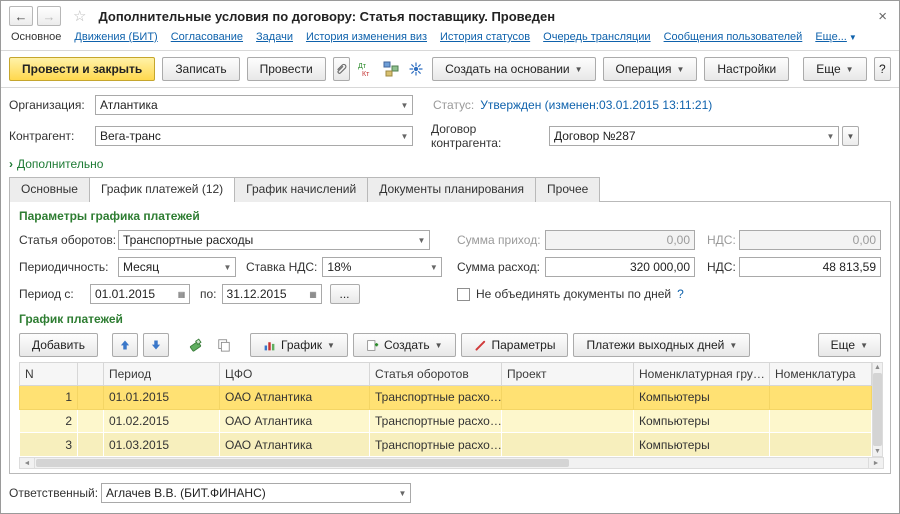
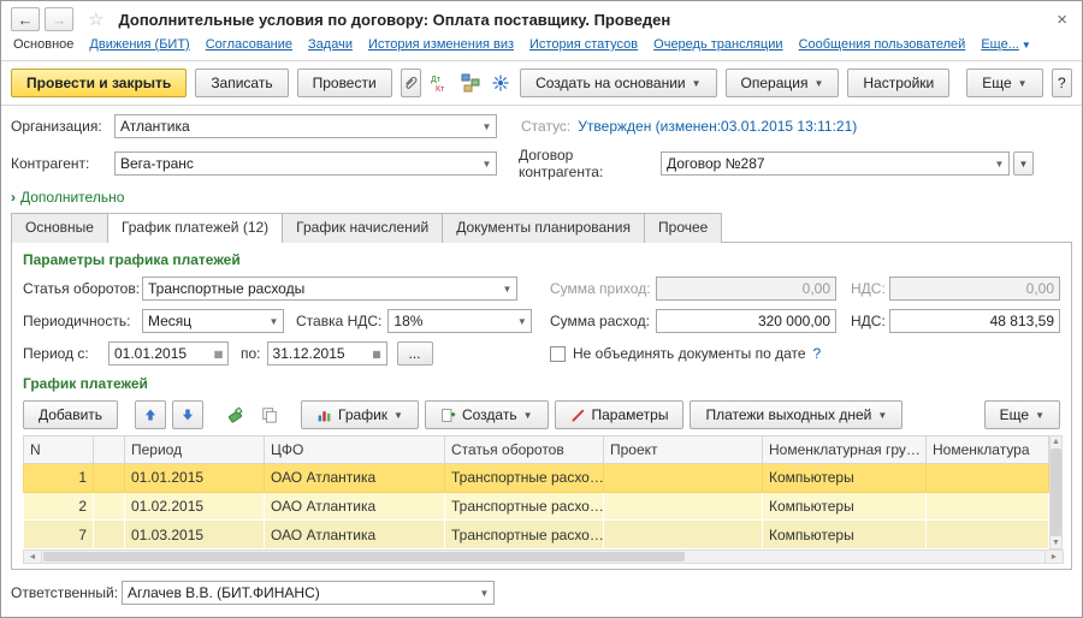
  ←
  →
  ☆
- Дополнительные условия по договору: Статья поставщику. Проведен
+ Дополнительные условия по договору: Оплата поставщику. Проведен
  ×
  Основное
  Движения (БИТ)
  Согласование
  Задачи
  История изменения виз
  История статусов
  Очередь трансляции
  Сообщения пользователей
  Еще... ▼
  Провести и закрыть
  Записать
  Провести
  Создать на основании
  ▼
  Операция
  ▼
  Настройки
  Еще
  ▼
  ?
  Организация:
  Атлантика
  ▼
  Статус:
  Утвержден (изменен:03.01.2015 13:11:21)
  Контрагент:
  Вега-транс
  ▼
  Договор контрагента:
  Договор №287
  ▼
  ▼
  ›
  Дополнительно
  Основные
  График платежей (12)
  График начислений
  Документы планирования
  Прочее
  Параметры графика платежей
  Статья оборотов:
  Транспортные расходы
  ▼
  Сумма приход:
  0,00
  НДС:
  0,00
  Периодичность:
  Месяц
  ▼
  Ставка НДС:
  18%
  ▼
  Сумма расход:
  320 000,00
  НДС:
  48 813,59
  Период с:
  01.01.2015
  ▦
  по:
  31.12.2015
  ▦
  ...
- Не объединять документы по дней
+ Не объединять документы по дате
  ?
  График платежей
  Добавить
  График
  ▼
  Создать
  ▼
  Параметры
  Платежи выходных дней
  ▼
  Еще
  ▼
  N		Период	ЦФО	Статья оборотов	Проект	Номенклатурная гру…	Номенклатура
  1		01.01.2015	ОАО Атлантика	Транспортные расхо…		Компьютеры
  2		01.02.2015	ОАО Атлантика	Транспортные расхо…		Компьютеры
- 3		01.03.2015	ОАО Атлантика	Транспортные расхо…		Компьютеры
+ 7		01.03.2015	ОАО Атлантика	Транспортные расхо…		Компьютеры
  Ответственный:
  Аглачев В.В. (БИТ.ФИНАНС)
  ▼
